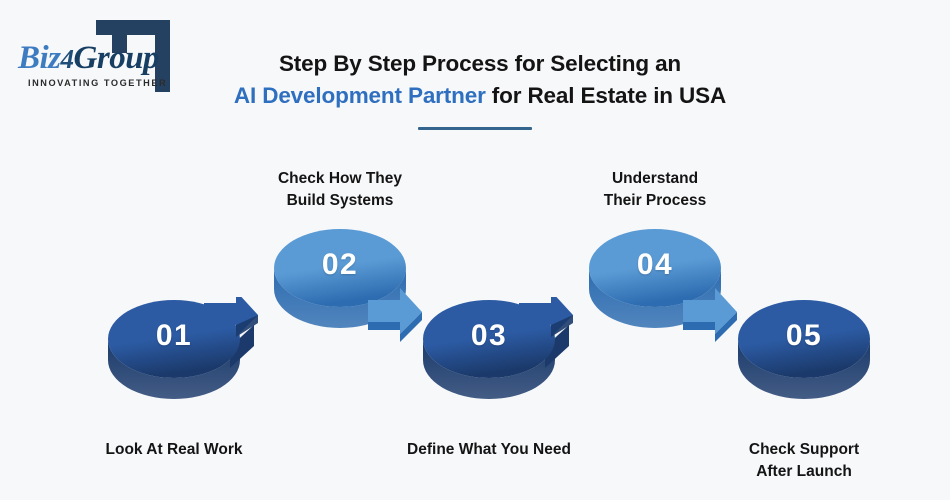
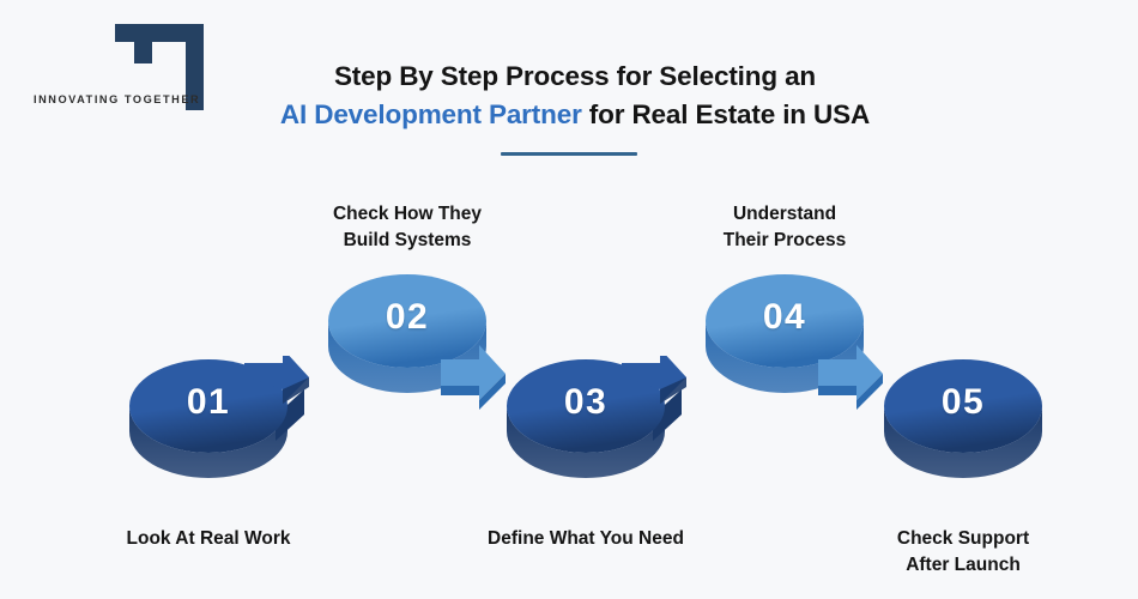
- Biz4Group
  INNOVATING TOGETHER
  Step By Step Process for Selecting an
  AI Development Partner for Real Estate in USA
  01
  Look At Real Work
  02
  Check How They
  Build Systems
  03
  Define What You Need
  04
  Understand
  Their Process
  05
  Check Support
  After Launch
